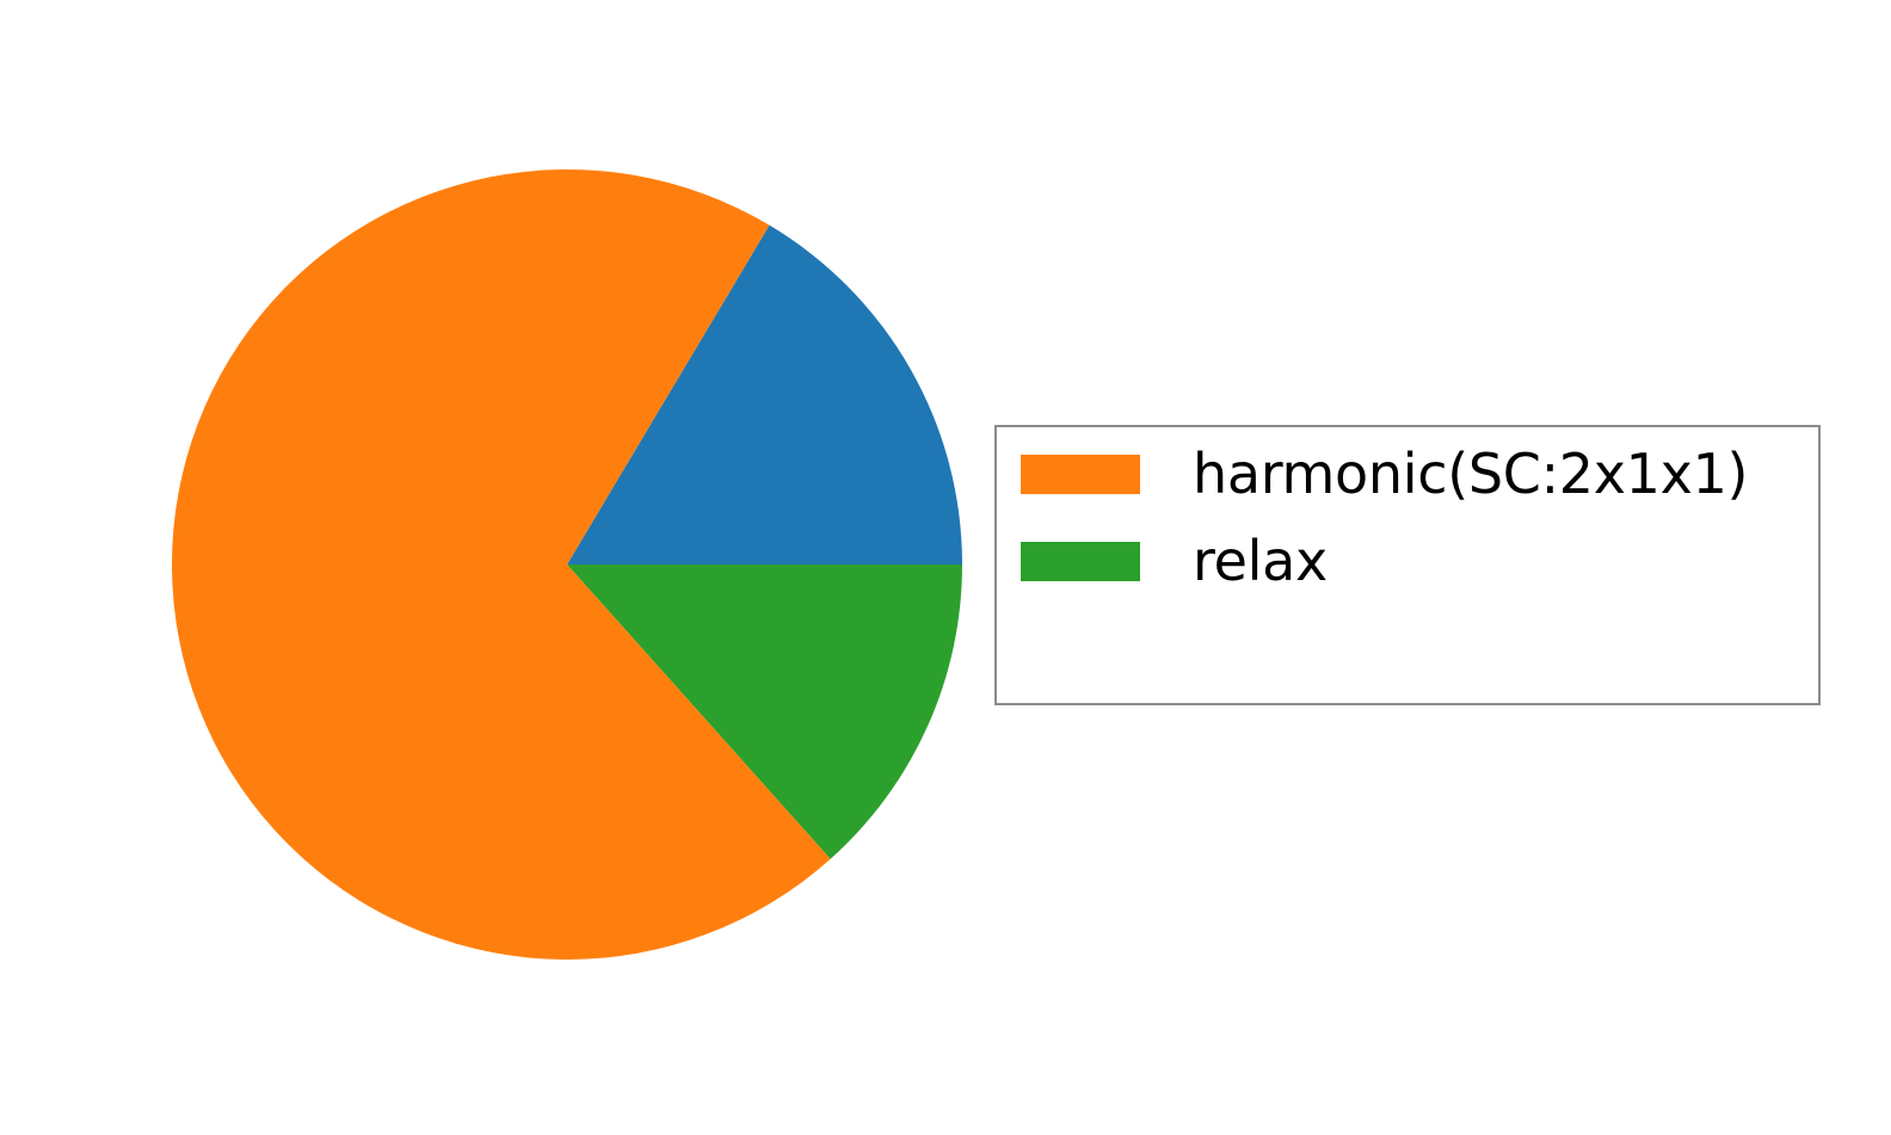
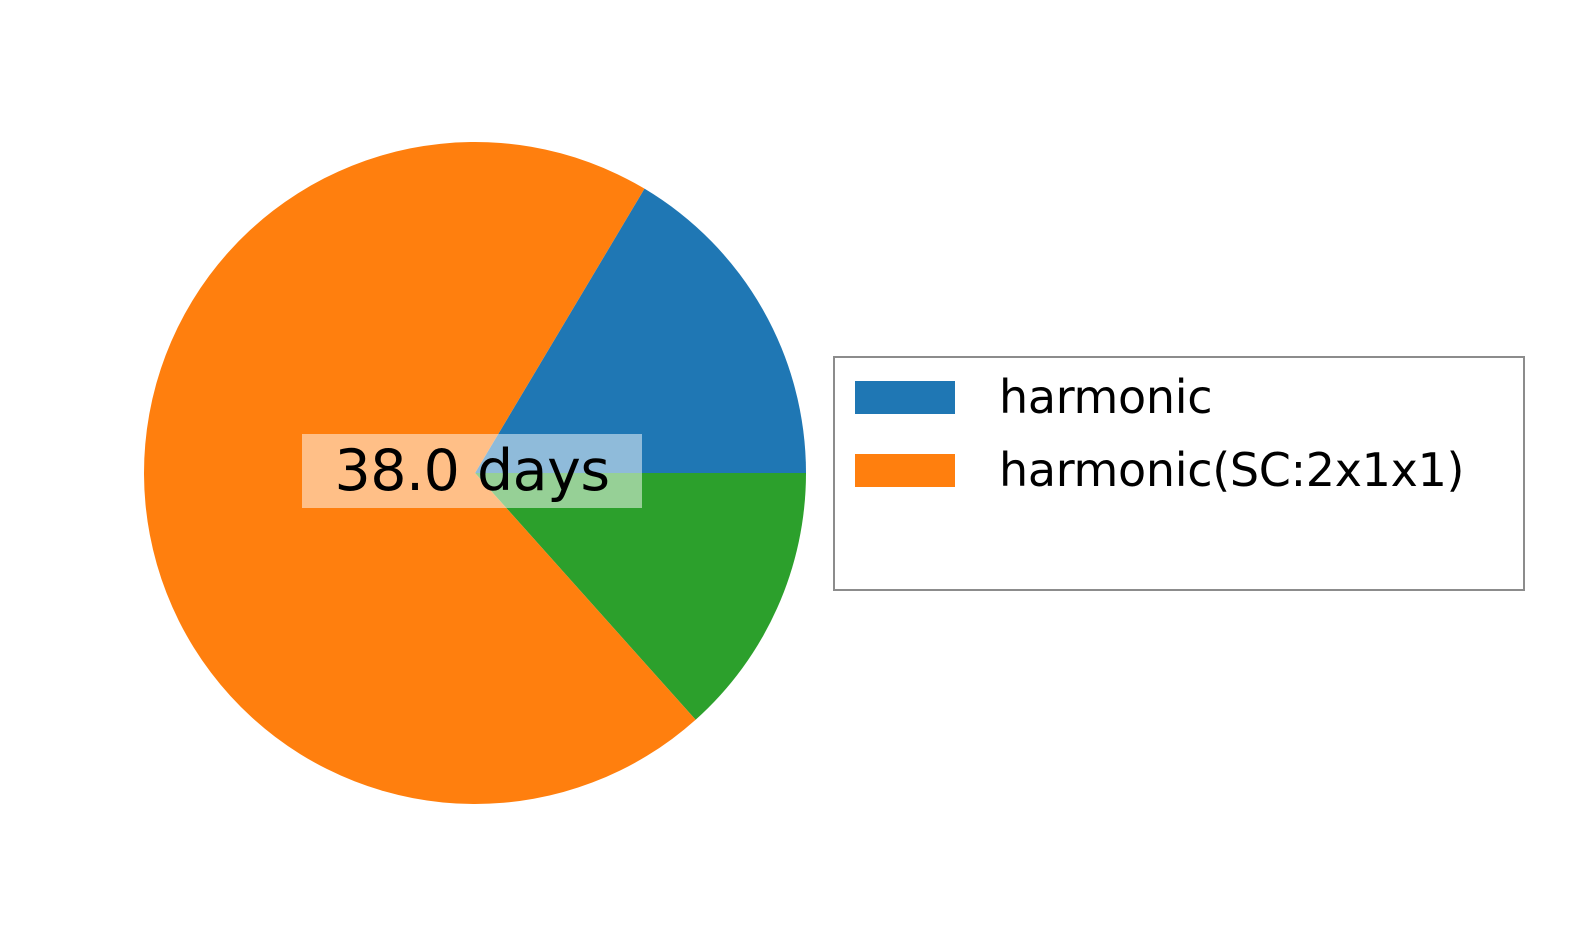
+ 38.0 days
+ harmonic
  harmonic(SC:2x1x1)
- relax
